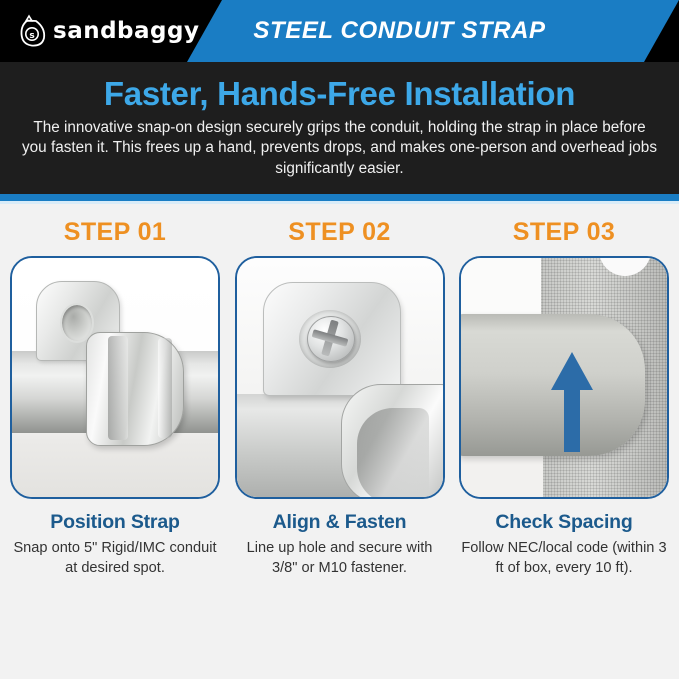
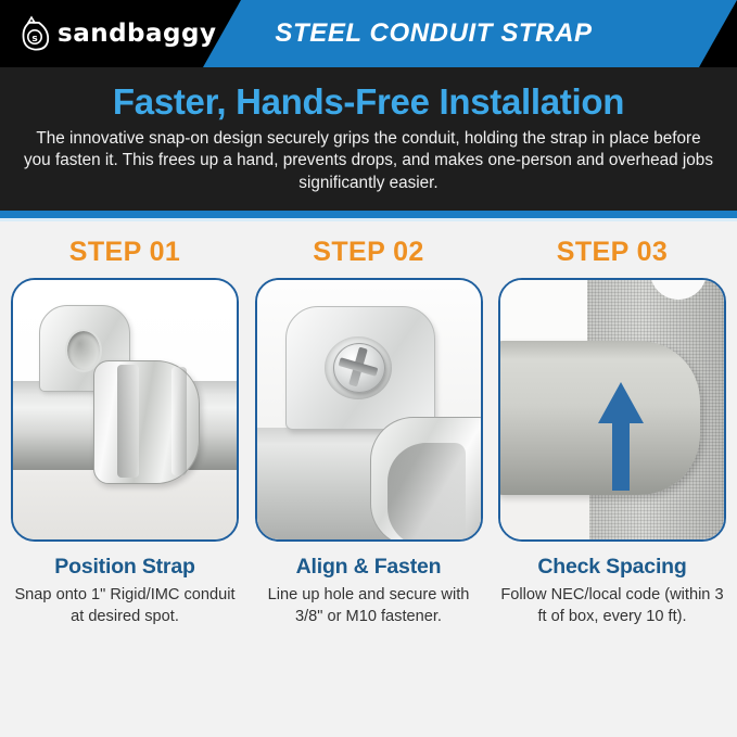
  s
  sandbaggy
  STEEL CONDUIT STRAP
  Faster, Hands-Free Installation
  The innovative snap-on design securely grips the conduit, holding the strap in place before you fasten it. This frees up a hand, prevents drops, and makes one-person and overhead jobs significantly easier.
  STEP 01
  STEP 02
  STEP 03
  Position Strap
- Snap onto 5" Rigid/IMC conduit at desired spot.
+ Snap onto 1" Rigid/IMC conduit at desired spot.
  Align & Fasten
  Line up hole and secure with 3/8" or M10 fastener.
  Check Spacing
  Follow NEC/local code (within 3 ft of box, every 10 ft).
